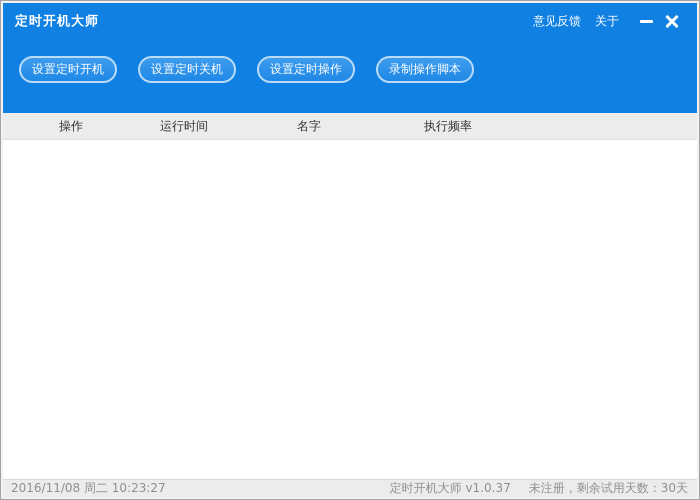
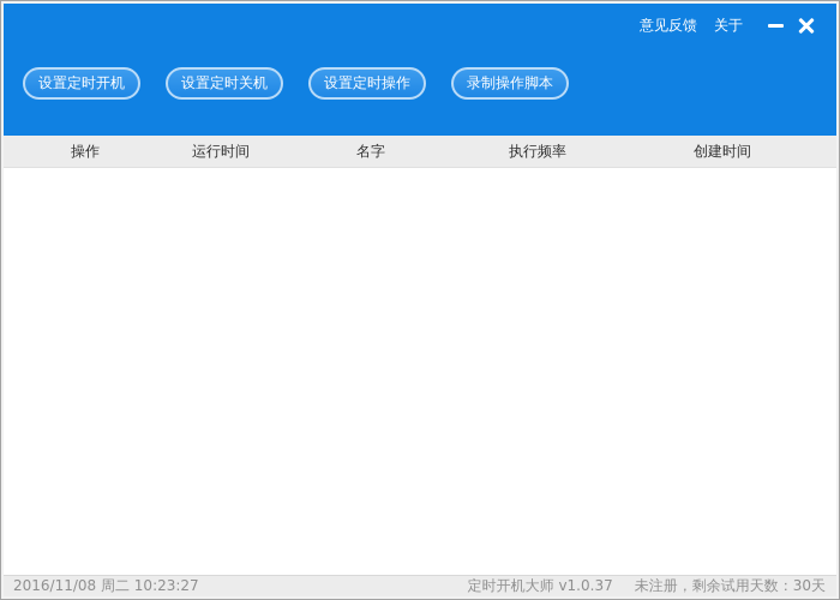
- 定时开机大师
  意见反馈
  关于
  设置定时开机
  设置定时关机
  设置定时操作
  录制操作脚本
  操作
  运行时间
  名字
  执行频率
+ 创建时间
  2016/11/08 周二 10:23:27
  定时开机大师 v1.0.37
  未注册，剩余试用天数：30天
